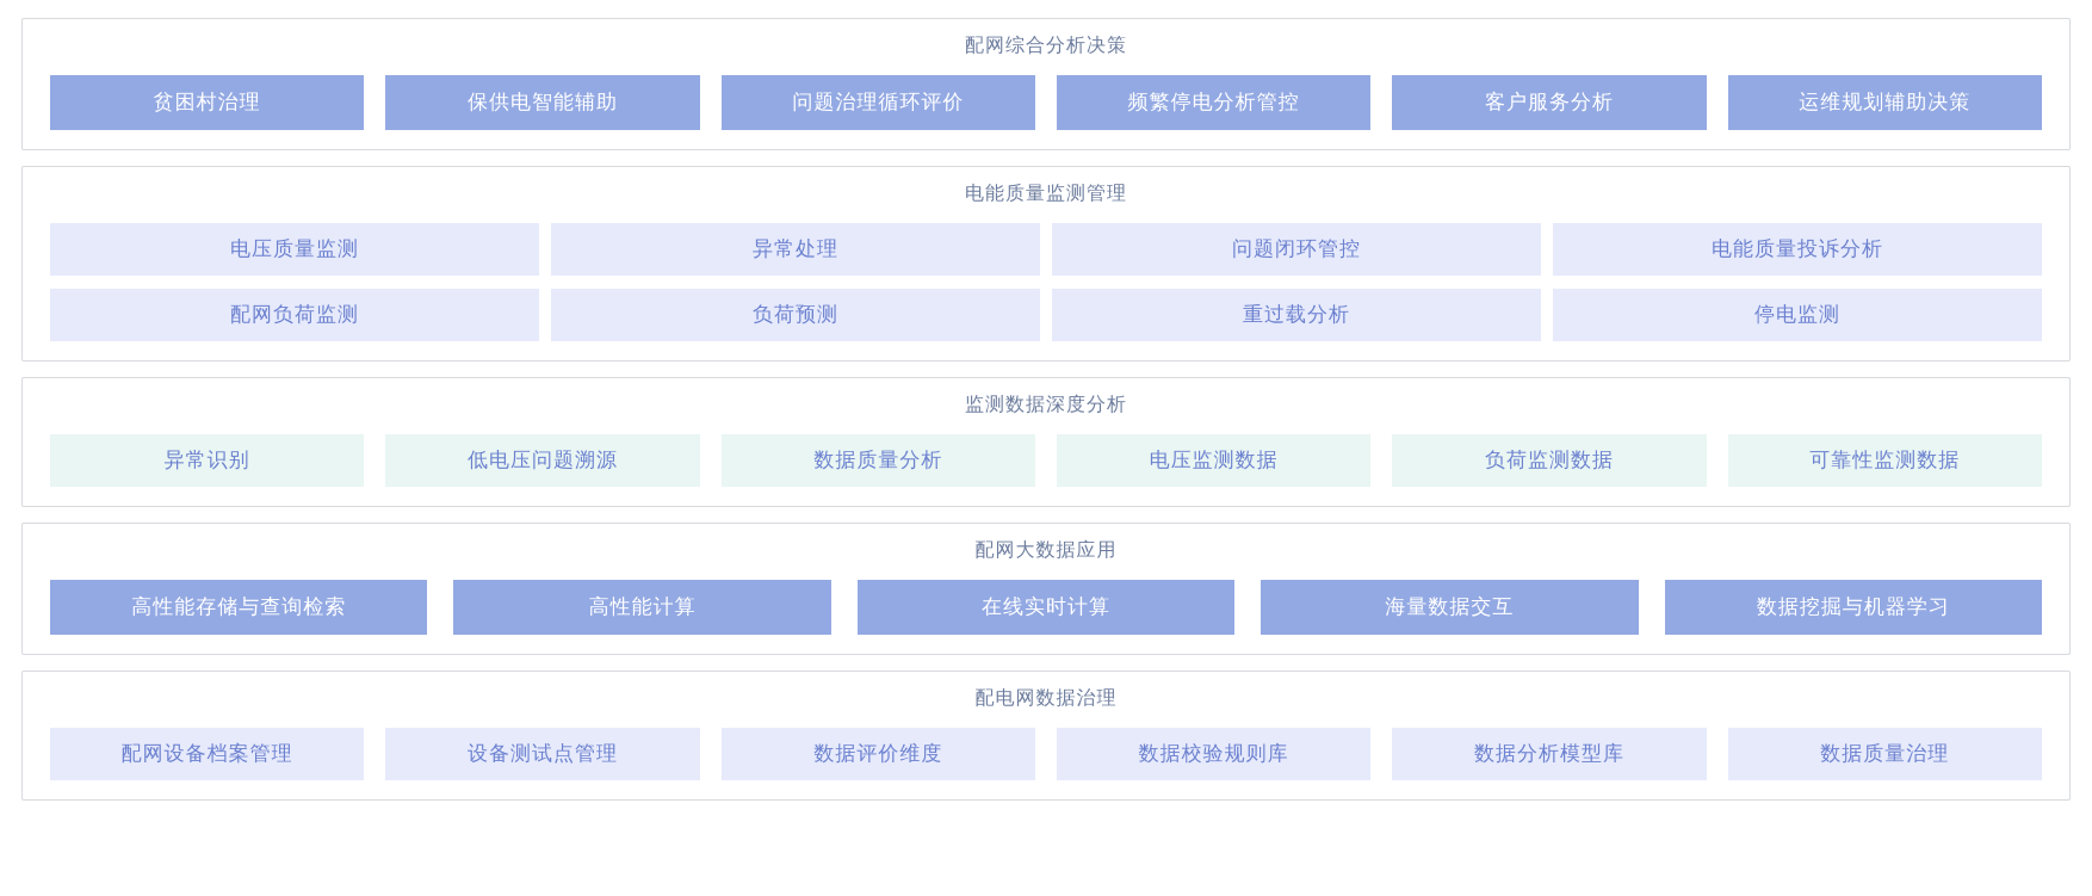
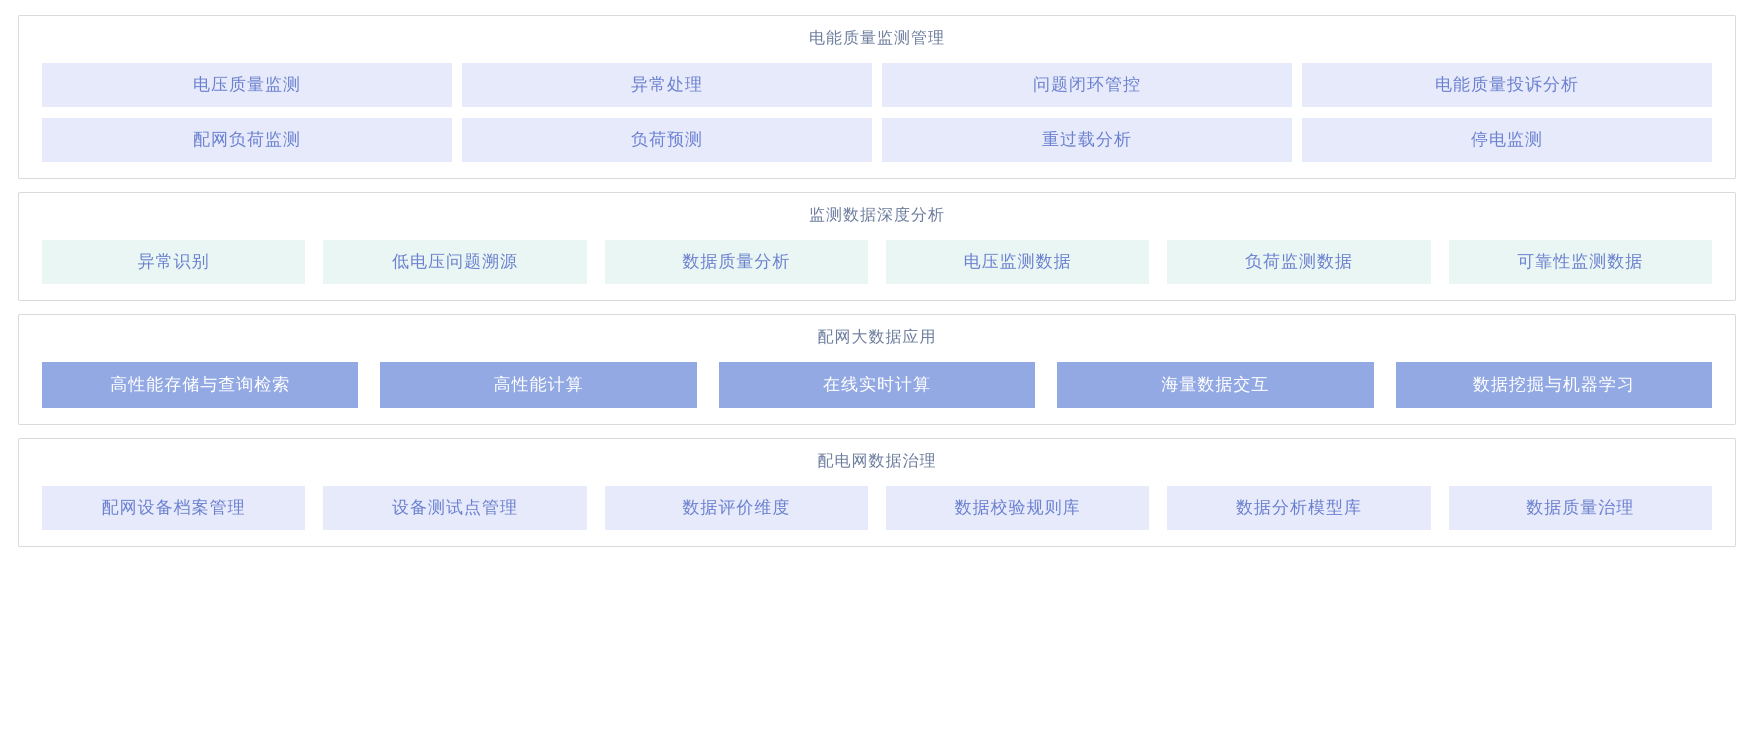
- 配网综合分析决策
- 贫困村治理
- 保供电智能辅助
- 问题治理循环评价
- 频繁停电分析管控
- 客户服务分析
- 运维规划辅助决策
  电能质量监测管理
  电压质量监测
  异常处理
  问题闭环管控
  电能质量投诉分析
  配网负荷监测
  负荷预测
  重过载分析
  停电监测
  监测数据深度分析
  异常识别
  低电压问题溯源
  数据质量分析
  电压监测数据
  负荷监测数据
  可靠性监测数据
  配网大数据应用
  高性能存储与查询检索
  高性能计算
  在线实时计算
  海量数据交互
  数据挖掘与机器学习
  配电网数据治理
  配网设备档案管理
  设备测试点管理
  数据评价维度
  数据校验规则库
  数据分析模型库
  数据质量治理
